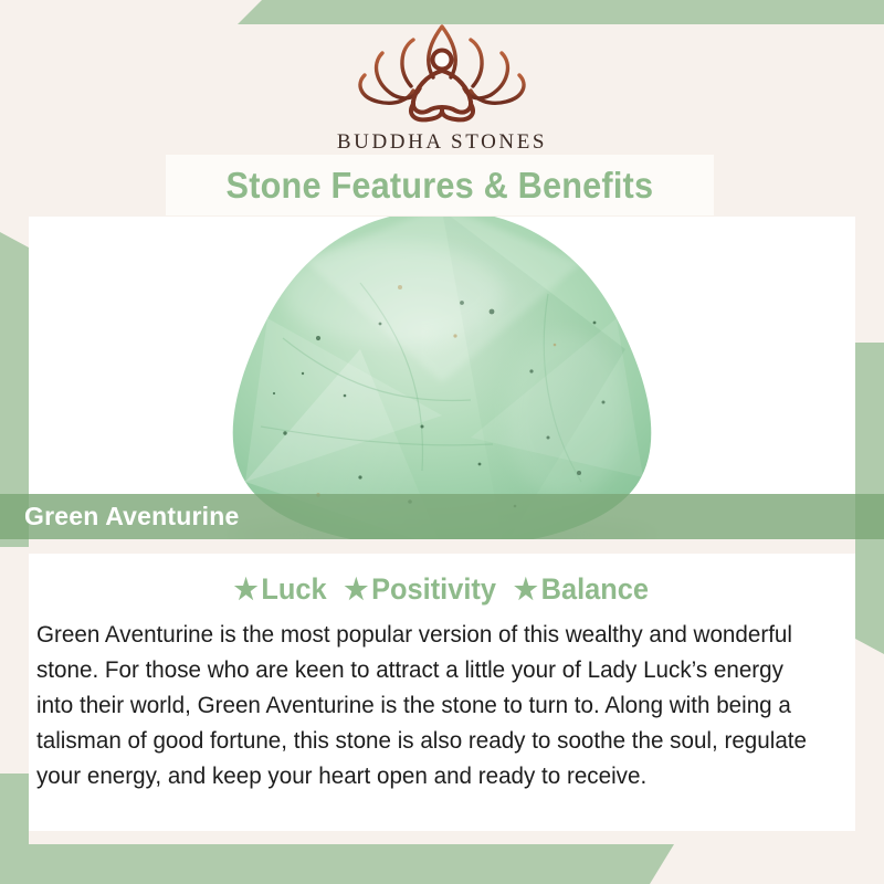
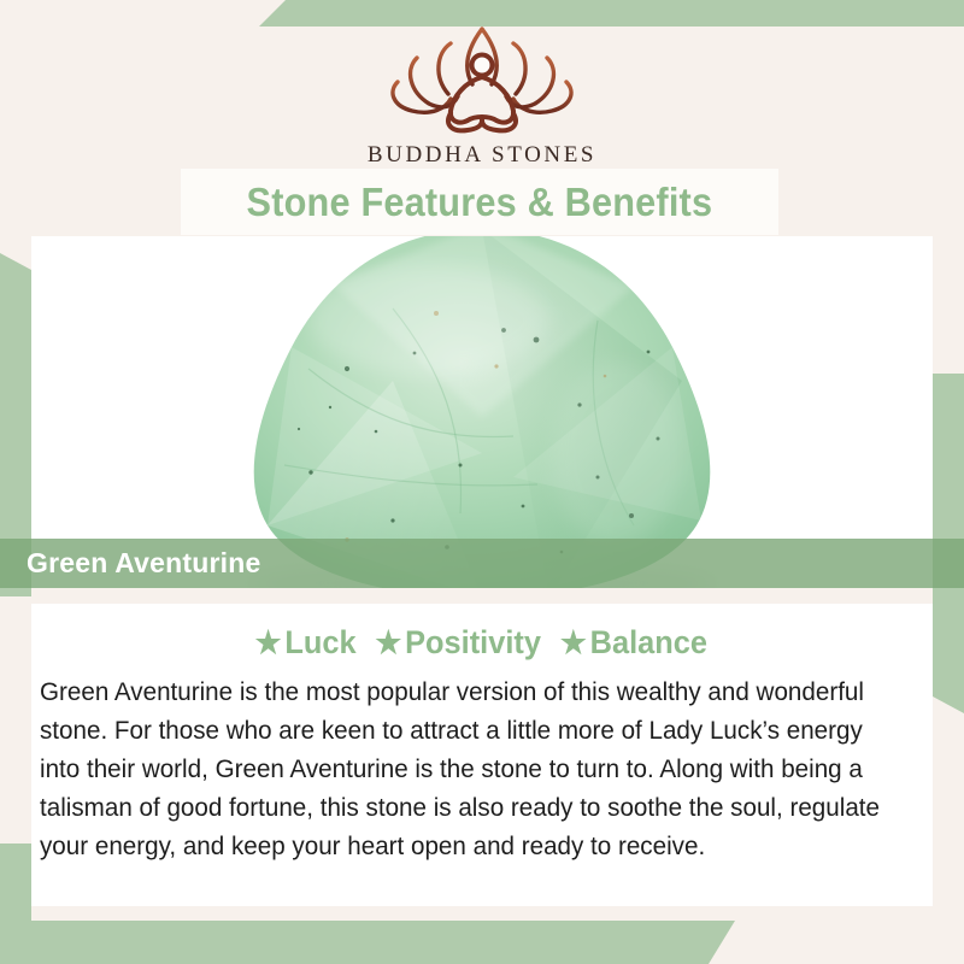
  BUDDHA STONES
  Stone Features & Benefits
  Green Aventurine
  ★Luck ★Positivity ★Balance
- Green Aventurine is the most popular version of this wealthy and wonderful stone. For those who are keen to attract a little your of Lady Luck’s energy into their world, Green Aventurine is the stone to turn to. Along with being a talisman of good fortune, this stone is also ready to soothe the soul, regulate your energy, and keep your heart open and ready to receive.
+ Green Aventurine is the most popular version of this wealthy and wonderful stone. For those who are keen to attract a little more of Lady Luck’s energy into their world, Green Aventurine is the stone to turn to. Along with being a talisman of good fortune, this stone is also ready to soothe the soul, regulate your energy, and keep your heart open and ready to receive.
